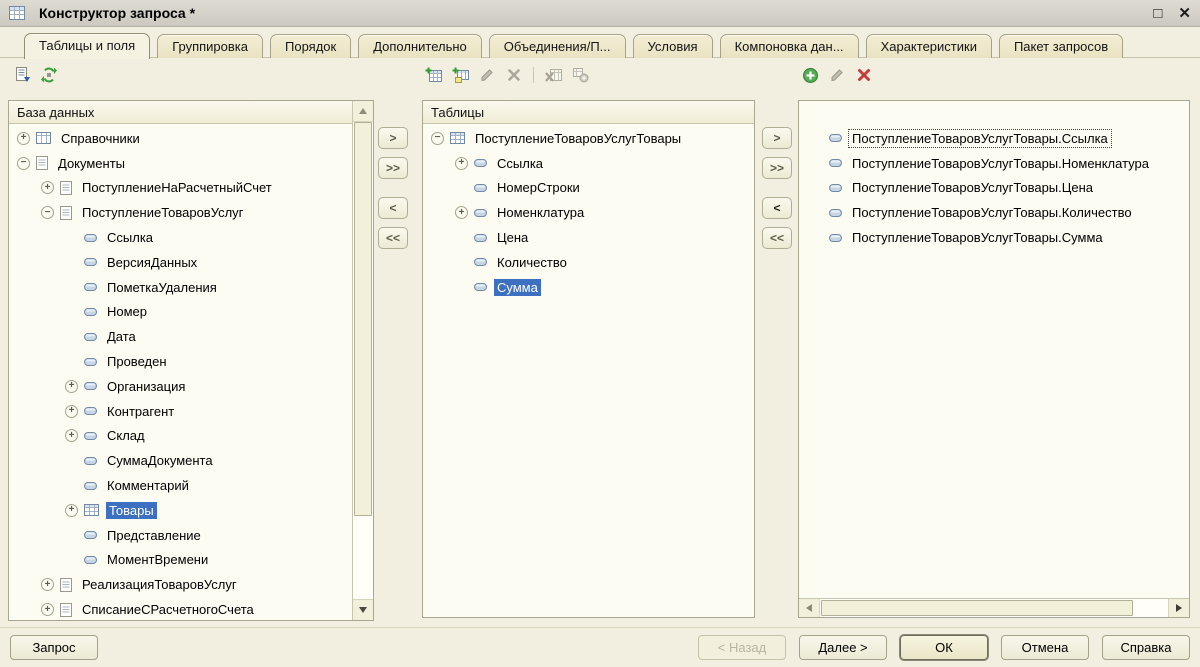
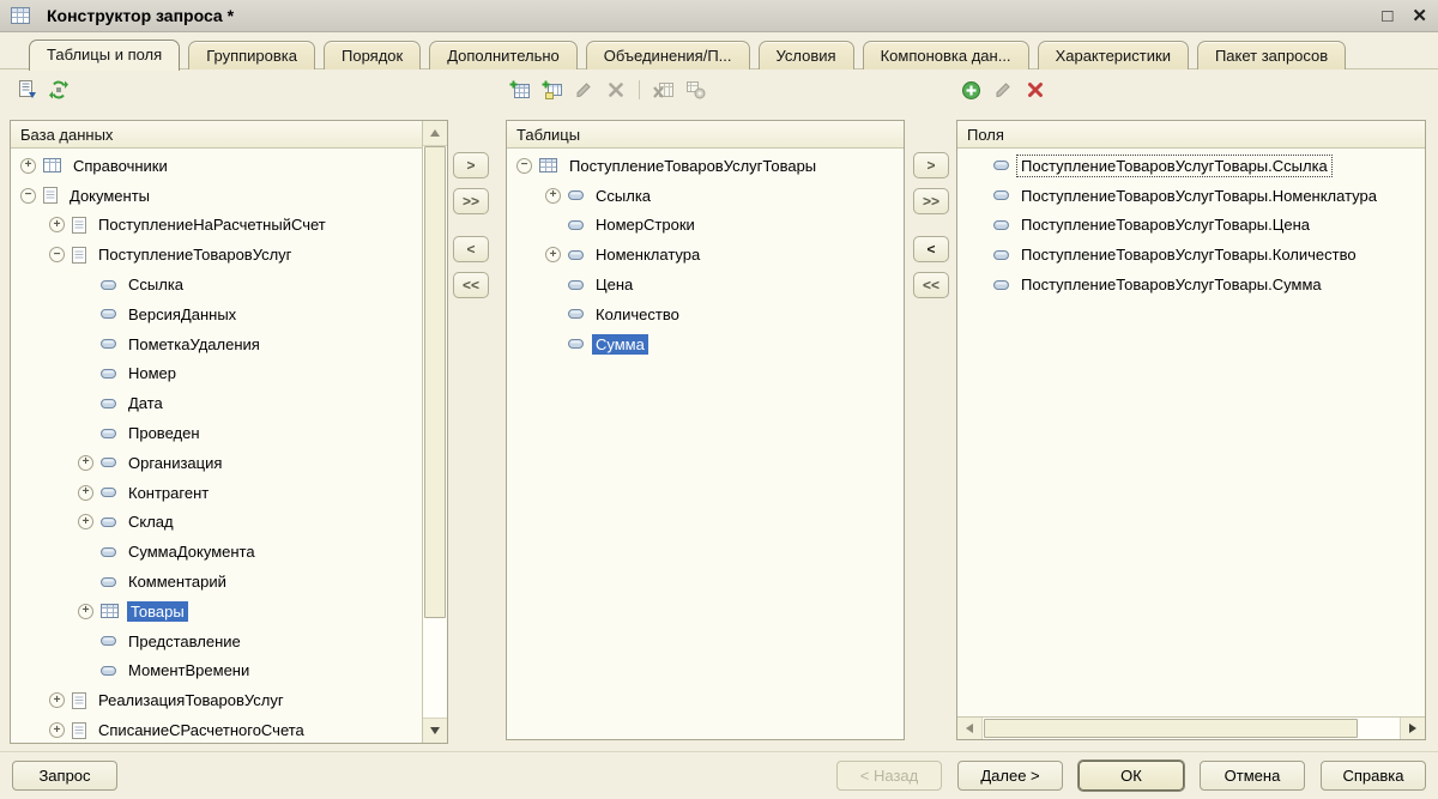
  Конструктор запроса *
  □
  ✕
  Таблицы и поля
  Группировка
  Порядок
  Дополнительно
  Объединения/П...
  Условия
  Компоновка дан...
  Характеристики
  Пакет запросов
  База данных
  +
  Справочники
  −
  Документы
  +
  ПоступлениеНаРасчетныйСчет
  −
  ПоступлениеТоваровУслуг
  Ссылка
  ВерсияДанных
  ПометкаУдаления
  Номер
  Дата
  Проведен
  +
  Организация
  +
  Контрагент
  +
  Склад
  СуммаДокумента
  Комментарий
  +
  Товары
  Представление
  МоментВремени
  +
  РеализацияТоваровУслуг
  +
  СписаниеСРасчетногоСчета
  >
  >>
  <
  <<
  Таблицы
  −
  ПоступлениеТоваровУслугТовары
  +
  Ссылка
  НомерСтроки
  +
  Номенклатура
  Цена
  Количество
  Сумма
  >
  >>
  <
  <<
+ Поля
  ПоступлениеТоваровУслугТовары.Ссылка
  ПоступлениеТоваровУслугТовары.Номенклатура
  ПоступлениеТоваровУслугТовары.Цена
  ПоступлениеТоваровУслугТовары.Количество
  ПоступлениеТоваровУслугТовары.Сумма
  Запрос
  < Назад
  Далее >
  ОК
  Отмена
  Справка
